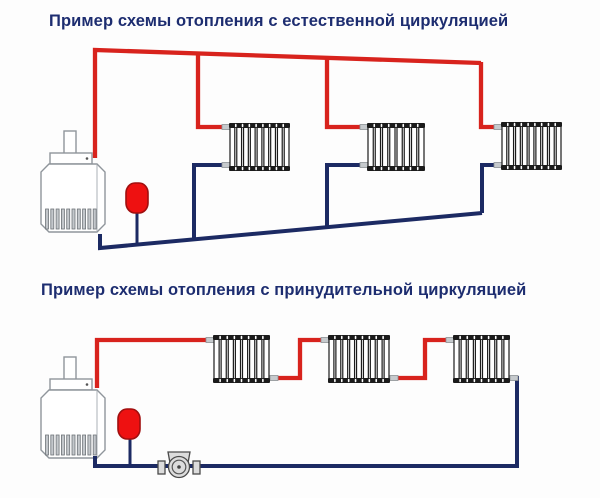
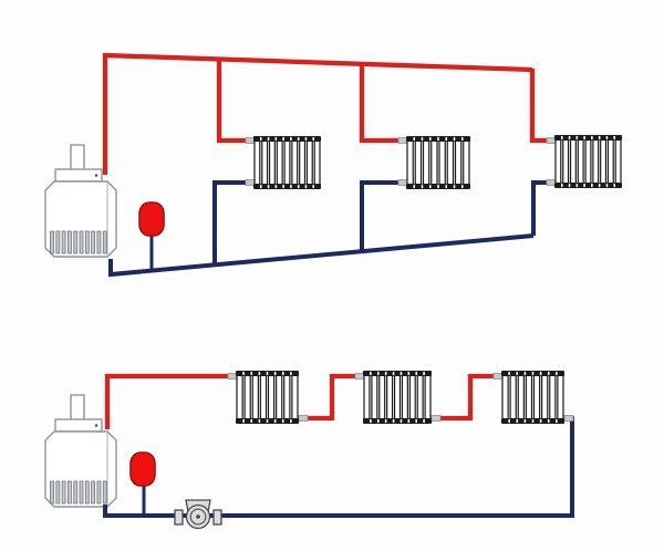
- Пример схемы отопления с естественной циркуляцией
- Пример схемы отопления с принудительной циркуляцией
